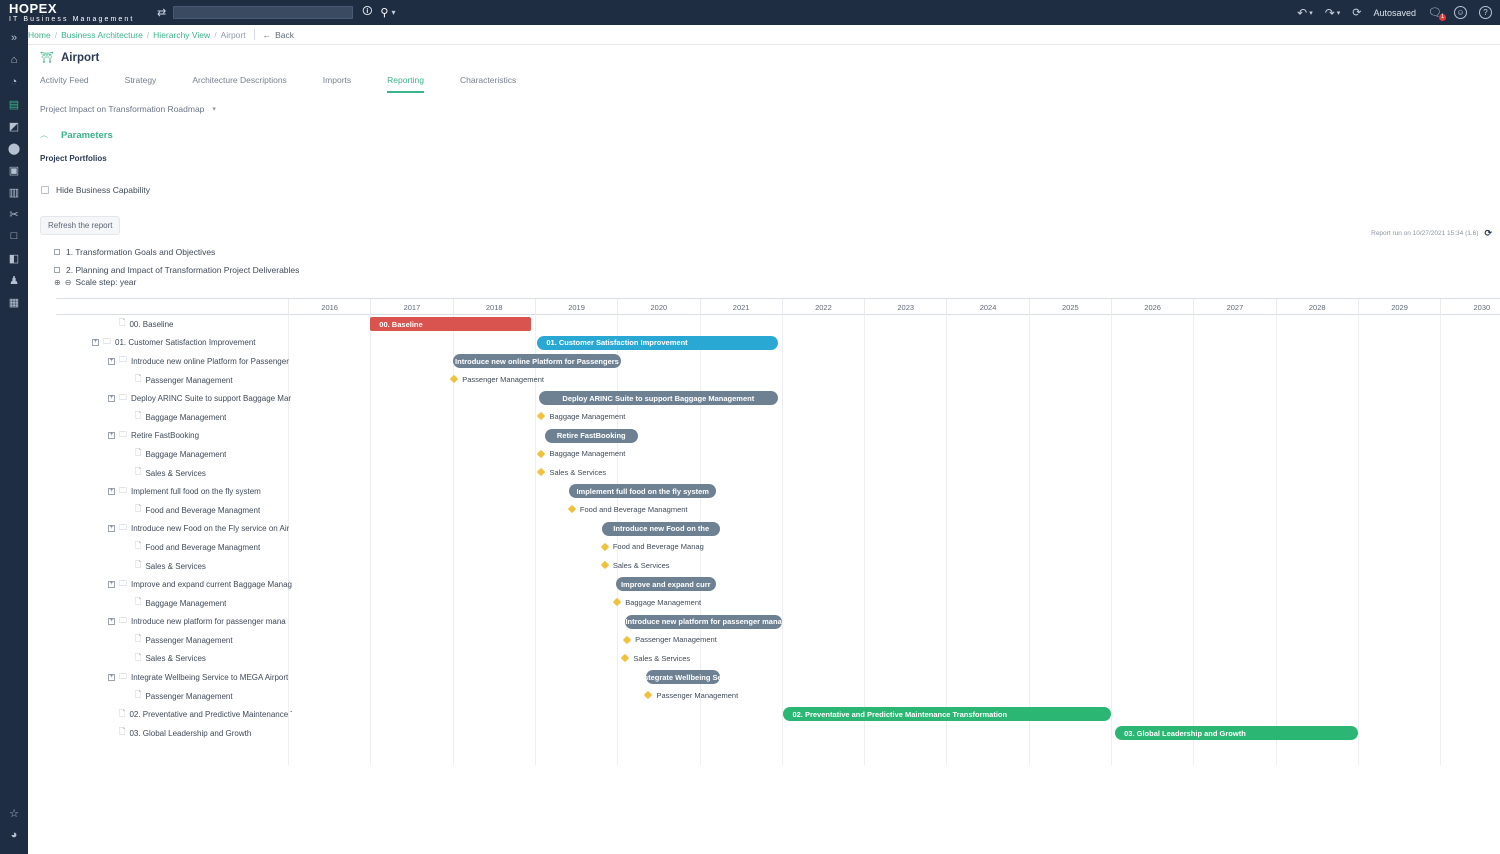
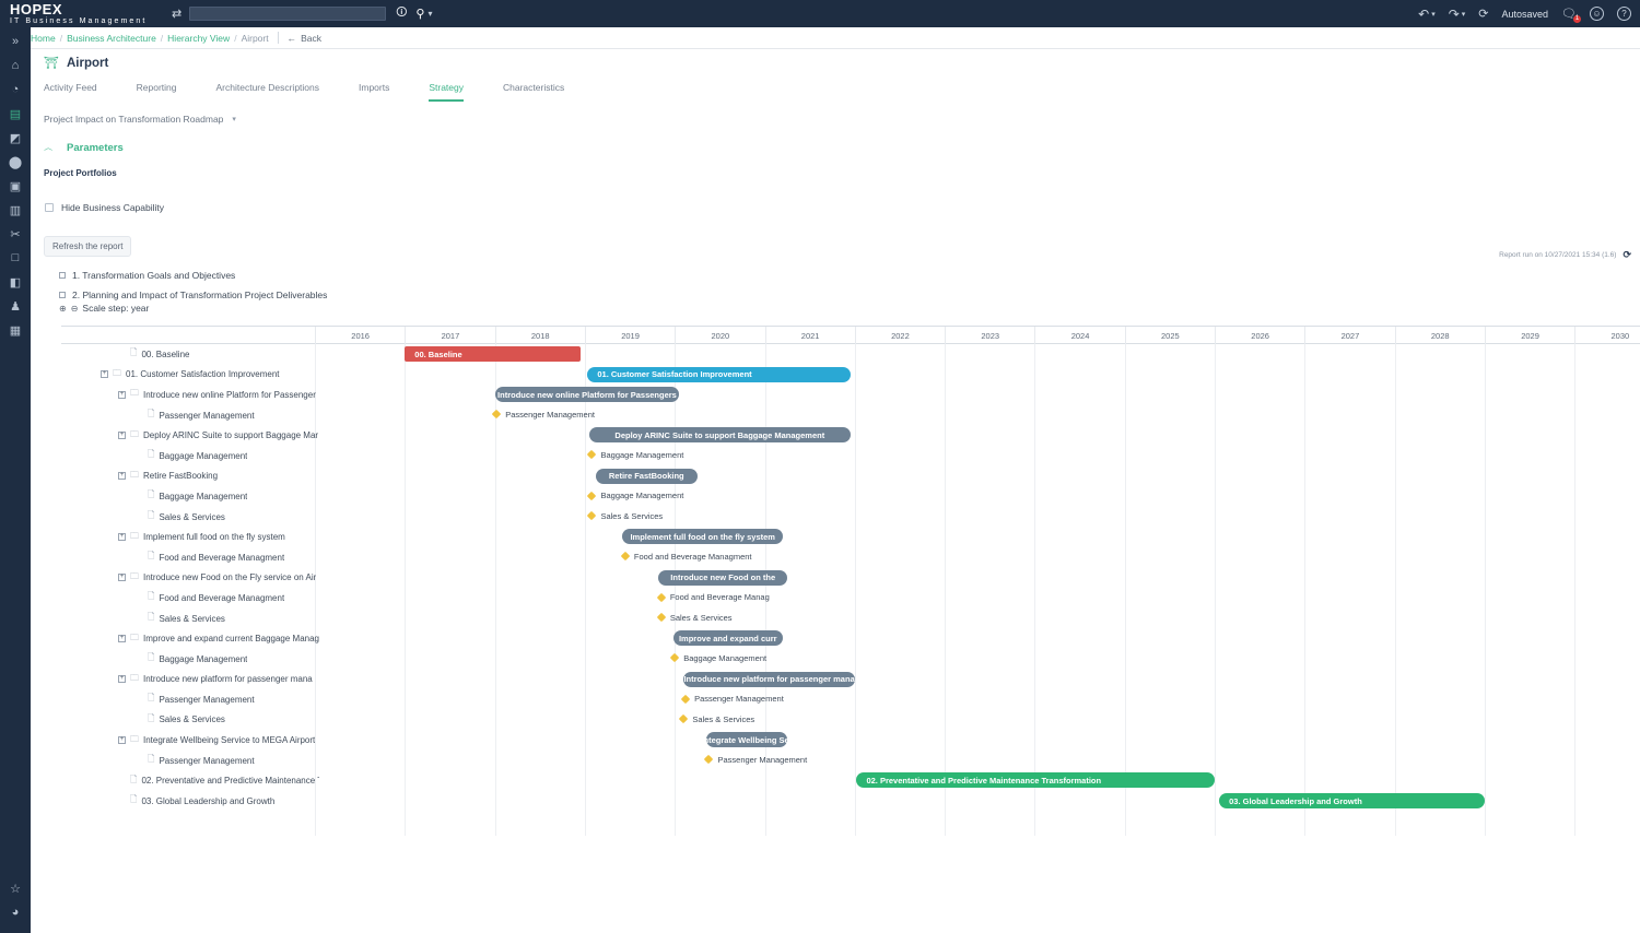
  HOPEX
  ⇄
  🛈
  ⚲
  ▾
  ↶
  ↷
  ⟳
  Autosaved
  🗨
  ☺
  ?
  Home
  /
  Business Architecture
  /
  Hierarchy View
  /
  Airport
  ←
  Back
  »
  ⌂
  ◔
  ▤
  ◩
  ⬤
  ▣
  ▥
  ✂
  □
  ◧
  ♟
  ▦
  ☆
  ◕
  ⛩
  Airport
  Activity Feed
- Strategy
+ Reporting
  Architecture Descriptions
  Imports
- Reporting
+ Strategy
  Characteristics
  Project Impact on Transformation Roadmap
  ︿
  Parameters
  Project Portfolios
  Hide Business Capability
  Refresh the report
  ⟳
  1. Transformation Goals and Objectives
  2. Planning and Impact of Transformation Project Deliverables
  ⊕
  ⊖
  Scale step: year
  2016
  2017
  2018
  2019
  2020
  2021
  2022
  2023
  2024
  2025
  2026
  2027
  2028
  2029
  2030
  🗋
  00. Baseline
  00. Baseline
  🗀
  01. Customer Satisfaction Improvement
  01. Customer Satisfaction Improvement
  🗀
  Introduce new online Platform for Passenger
  Introduce new online Platform for Passengers
  🗋
  Passenger Management
  Passenger Management
  🗀
  Deploy ARINC Suite to support Baggage Mar
  Deploy ARINC Suite to support Baggage Management
  🗋
  Baggage Management
  Baggage Management
  🗀
  Retire FastBooking
  Retire FastBooking
  🗋
  Baggage Management
  Baggage Management
  🗋
  Sales & Services
  Sales & Services
  🗀
  Implement full food on the fly system
  Implement full food on the fly system
  🗋
  Food and Beverage Managment
  Food and Beverage Managment
  🗀
  Introduce new Food on the Fly service on Air
  Introduce new Food on the
  🗋
  Food and Beverage Managment
  Food and Beverage Manag
  🗋
  Sales & Services
  Sales & Services
  🗀
  Improve and expand current Baggage Manag
  Improve and expand curr
  🗋
  Baggage Management
  Baggage Management
  🗀
  Introduce new platform for passenger mana
  Introduce new platform for passenger mana
  🗋
  Passenger Management
  Passenger Management
  🗋
  Sales & Services
  Sales & Services
  🗀
  Integrate Wellbeing Service to MEGA Airport
  ntegrate Wellbeing Se
  🗋
  Passenger Management
  Passenger Management
  🗋
  02. Preventative and Predictive Maintenance
  02. Preventative and Predictive Maintenance Transformation
  🗋
  03. Global Leadership and Growth
  03. Global Leadership and Growth
